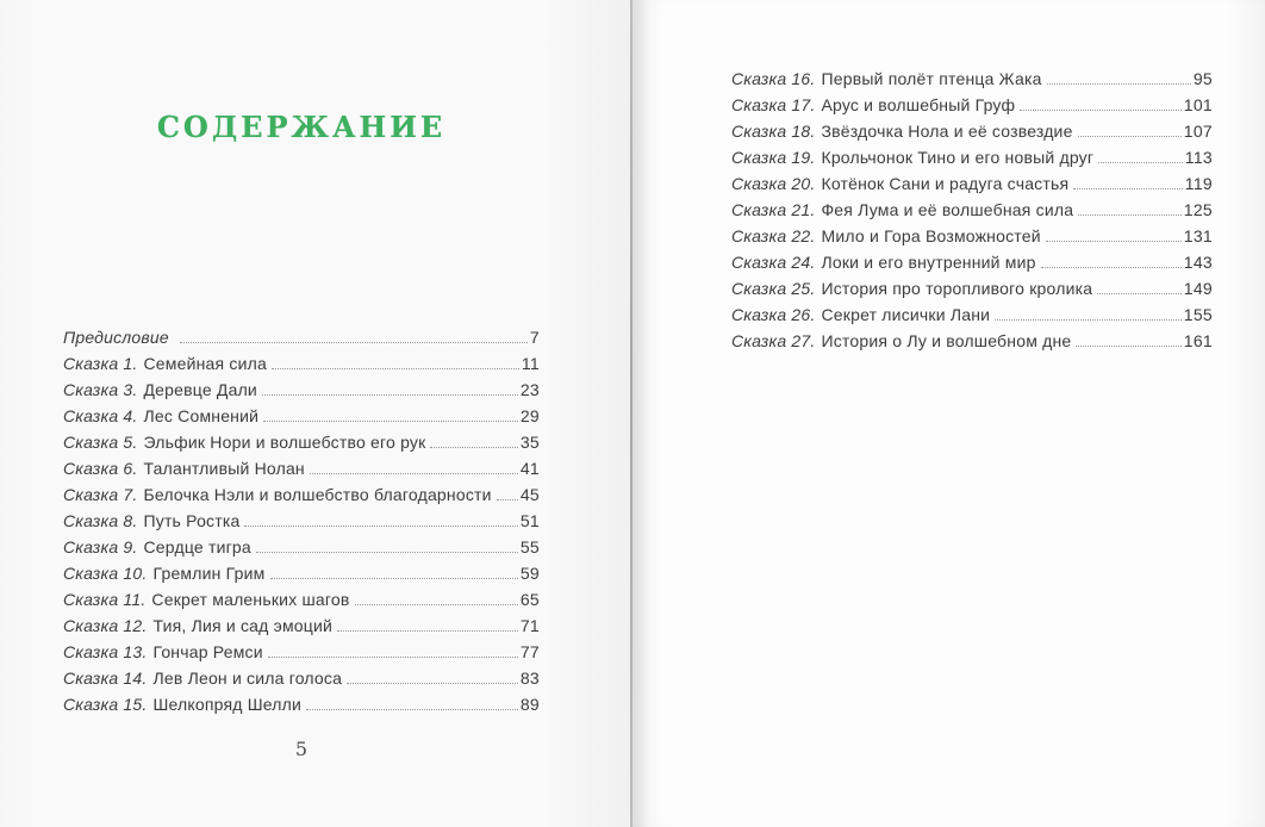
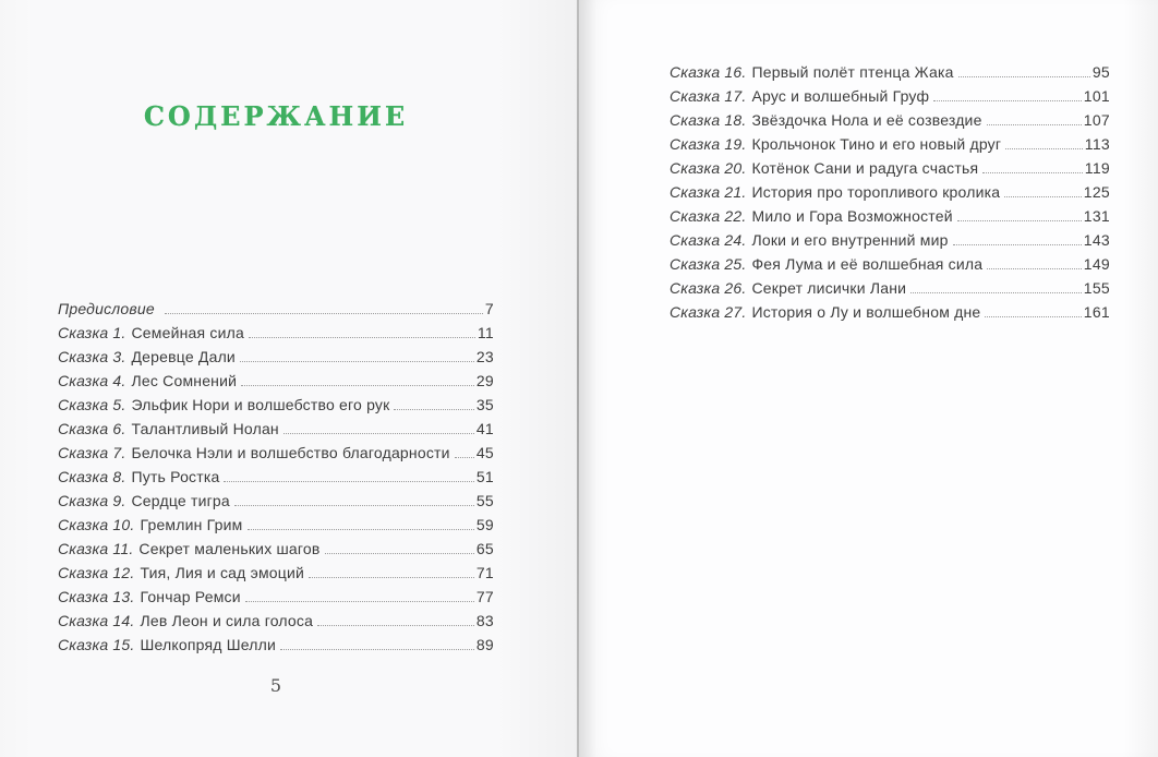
  СОДЕРЖАНИЕ
  Предисловие
  7
  Сказка 1.
  Семейная сила
  11
  Сказка 3.
  Деревце Дали
  23
  Сказка 4.
  Лес Сомнений
  29
  Сказка 5.
  Эльфик Нори и волшебство его рук
  35
  Сказка 6.
  Талантливый Нолан
  41
  Сказка 7.
  Белочка Нэли и волшебство благодарности
  45
  Сказка 8.
  Путь Ростка
  51
  Сказка 9.
  Сердце тигра
  55
  Сказка 10.
  Гремлин Грим
  59
  Сказка 11.
  Секрет маленьких шагов
  65
  Сказка 12.
  Тия, Лия и сад эмоций
  71
  Сказка 13.
  Гончар Ремси
  77
  Сказка 14.
  Лев Леон и сила голоса
  83
  Сказка 15.
  Шелкопряд Шелли
  89
  5
  Сказка 16.
  Первый полёт птенца Жака
  95
  Сказка 17.
  Арус и волшебный Груф
  101
  Сказка 18.
  Звёздочка Нола и её созвездие
  107
  Сказка 19.
  Крольчонок Тино и его новый друг
  113
  Сказка 20.
  Котёнок Сани и радуга счастья
  119
  Сказка 21.
- Фея Лума и её волшебная сила
+ История про торопливого кролика
  125
  Сказка 22.
  Мило и Гора Возможностей
  131
  Сказка 24.
  Локи и его внутренний мир
  143
  Сказка 25.
- История про торопливого кролика
+ Фея Лума и её волшебная сила
  149
  Сказка 26.
  Секрет лисички Лани
  155
  Сказка 27.
  История о Лу и волшебном дне
  161
